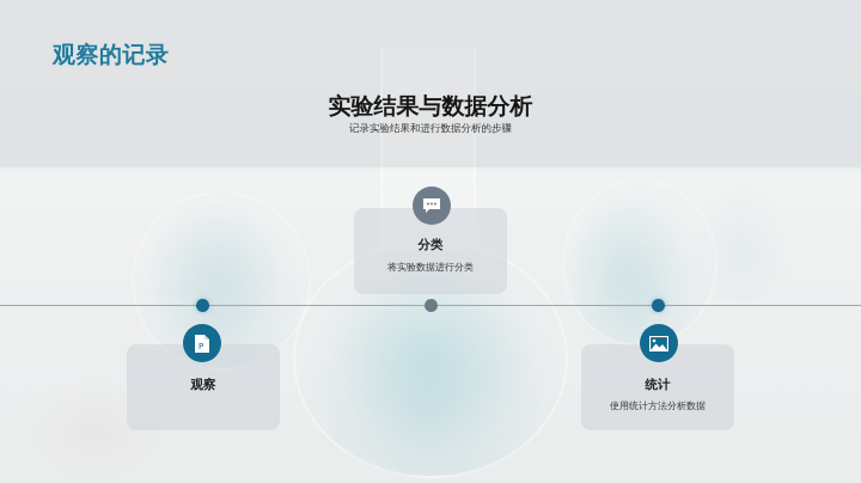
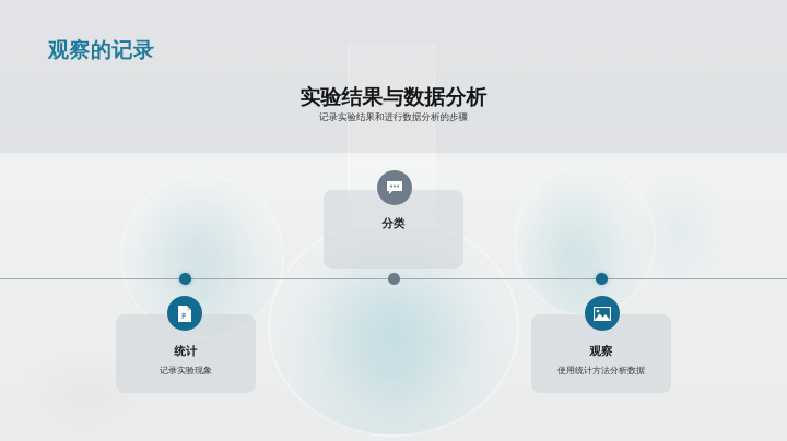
  观察的记录
  实验结果与数据分析
  记录实验结果和进行数据分析的步骤
  分类
- 将实验数据进行分类
- 观察
+ 统计
+ 记录实验现象
  P
- 统计
+ 观察
  使用统计方法分析数据
